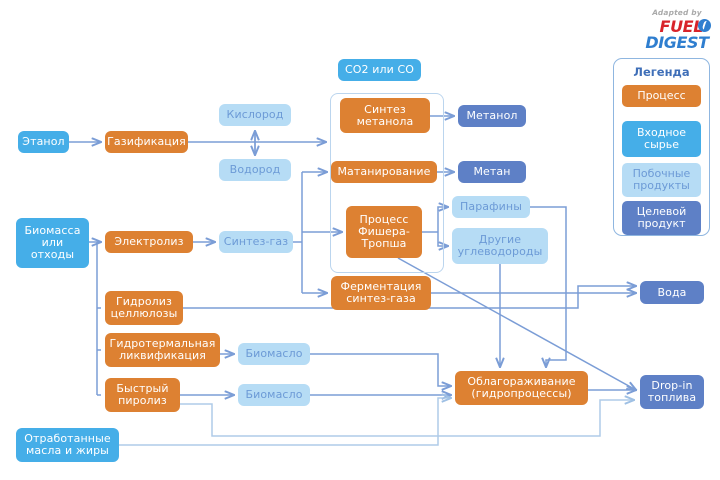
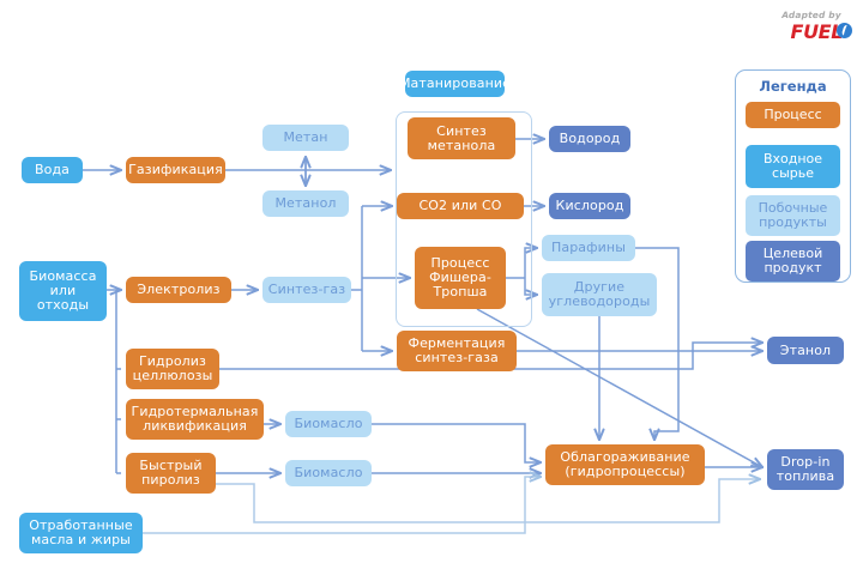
- Этанол
+ Вода
  Газификация
- Кислород
+ Метан
- Водород
+ Метанол
- CO2 или CO
+ Матанирование
  Синтез
  метанола
- Метанол
+ Водород
- Матанирование
+ CO2 или CO
- Метан
+ Кислород
  Процесс
  Фишера-
  Тропша
  Парафины
  Другие
  углеводороды
  Ферментация
  синтез-газа
  Биомасса
  или
  отходы
  Электролиз
  Синтез-газ
  Гидролиз
  целлюлозы
  Гидротермальная
  ликвификация
  Биомасло
  Быстрый
  пиролиз
  Биомасло
  Отработанные
  масла и жиры
  Облагораживание
  (гидропроцессы)
- Вода
+ Этанол
  Drop-in
  топлива
  Легенда
  Процесс
  Входное
  сырье
  Побочные
  продукты
  Целевой
  продукт
  Adapted by
  FUE
- DIGEST
